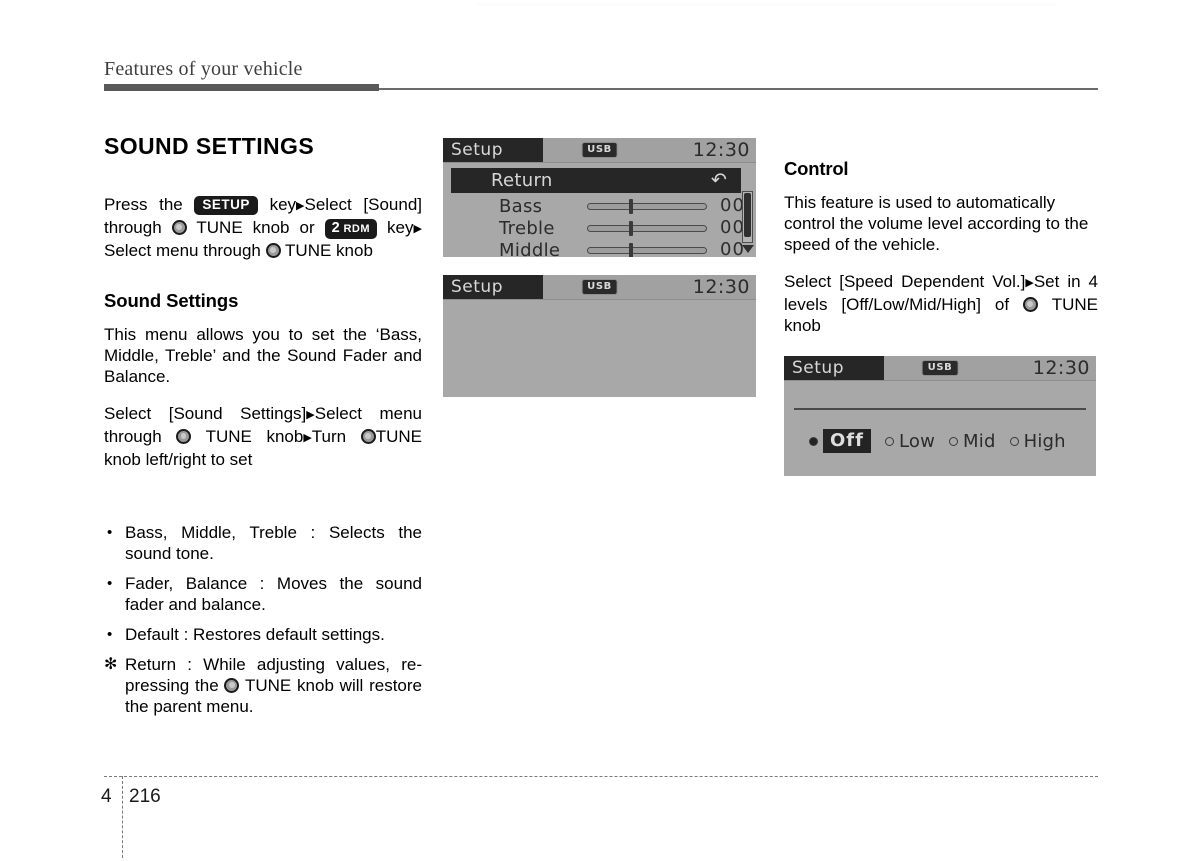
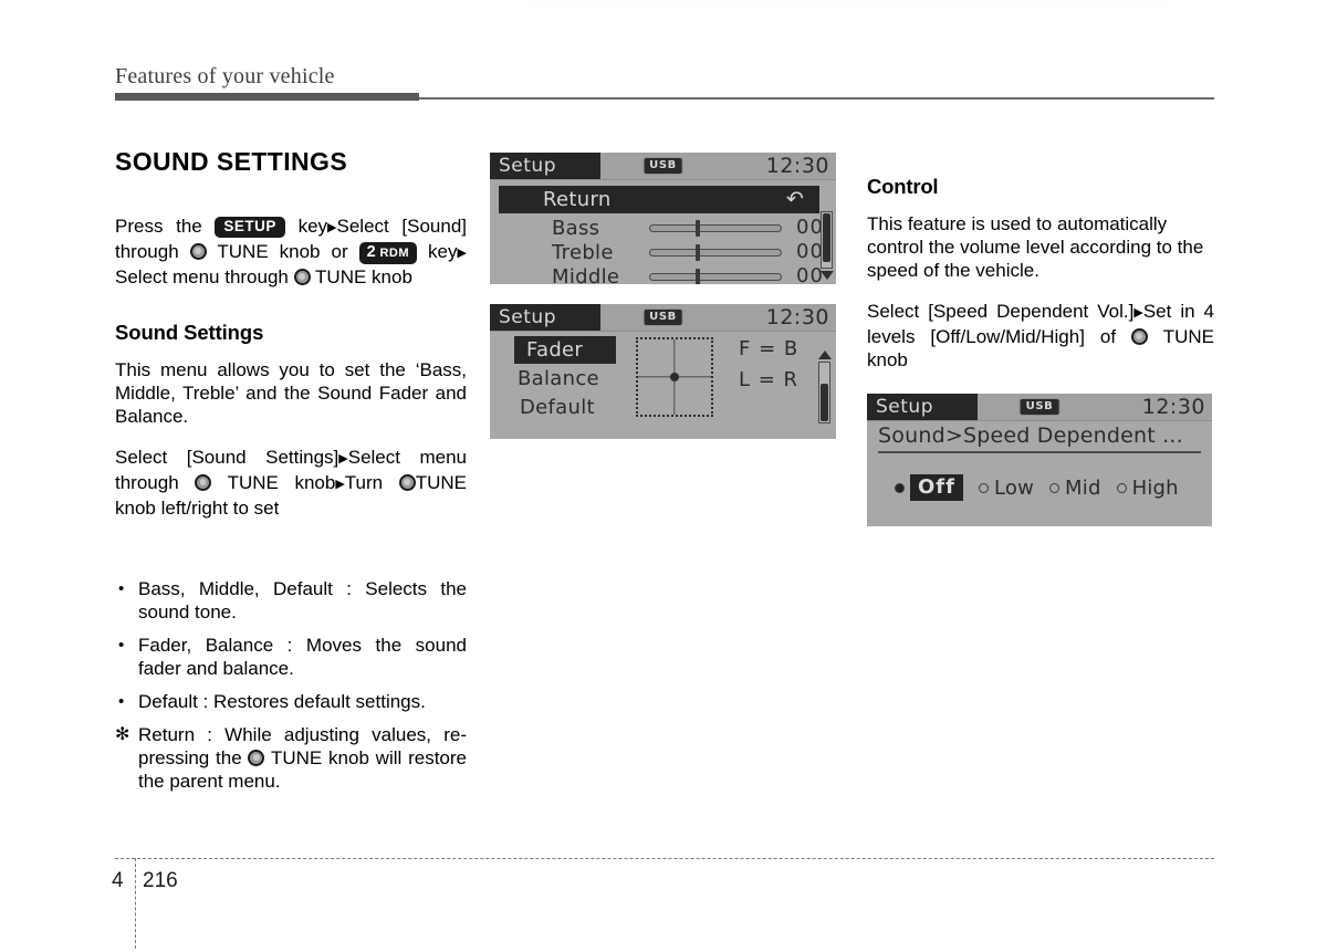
  Features of your vehicle
  SOUND SETTINGS
  Press the SETUP key▶Select [Sound] through TUNE knob or 2 RDM key▶Select menu through TUNE knob
  Sound Settings
  This menu allows you to set the ‘Bass, Middle, Treble’ and the Sound Fader and Balance.
  Select [Sound Settings]▶Select menu through TUNE knob▶Turn TUNE knob left/right to set
  •
- Bass, Middle, Treble : Selects the sound tone.
+ Bass, Middle, Default : Selects the sound tone.
  •
  Fader, Balance : Moves the sound fader and balance.
  •
  Default : Restores default settings.
  ✻
  Return : While adjusting values, re-pressing the TUNE knob will restore the parent menu.
  Setup
  USB
  12:30
  Return
  ↶
  Bass
  00
  Treble
  00
  Middle
  00
  Setup
  USB
  12:30
+ Fader
+ Balance
+ Default
+ F = B
+ L = R
  Control
  This feature is used to automatically control the volume level according to the speed of the vehicle.
  Select [Speed Dependent Vol.]▶Set in 4 levels [Off/Low/Mid/High] of TUNE knob
  Setup
  USB
  12:30
+ Sound>Speed Dependent ...
  Off
  Low
  Mid
  High
  4
  216
